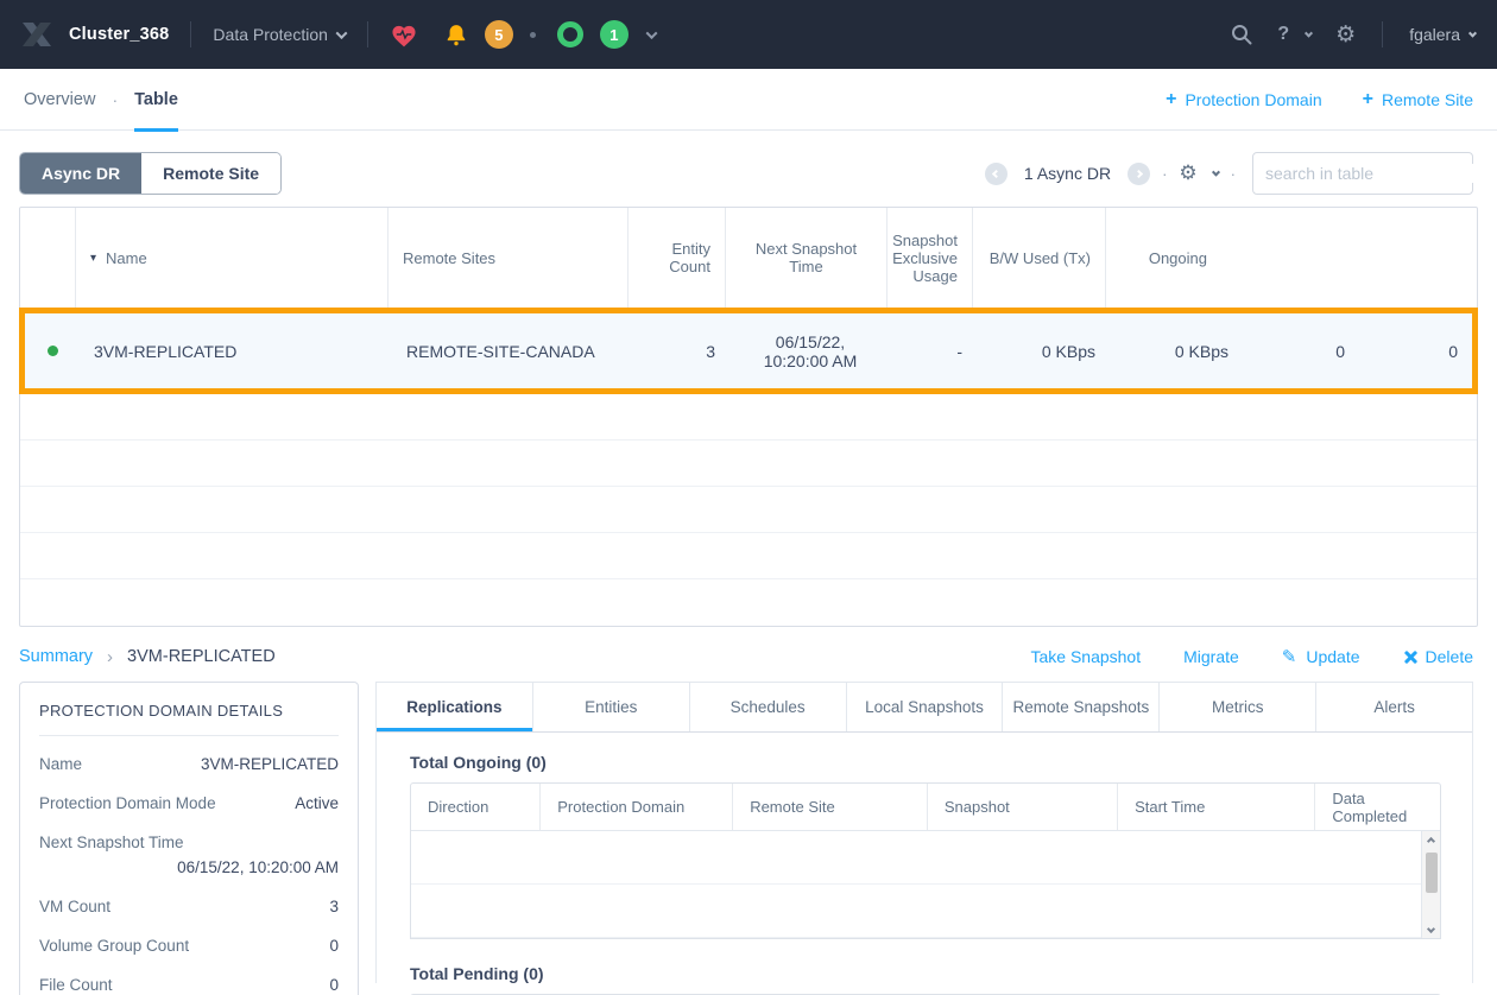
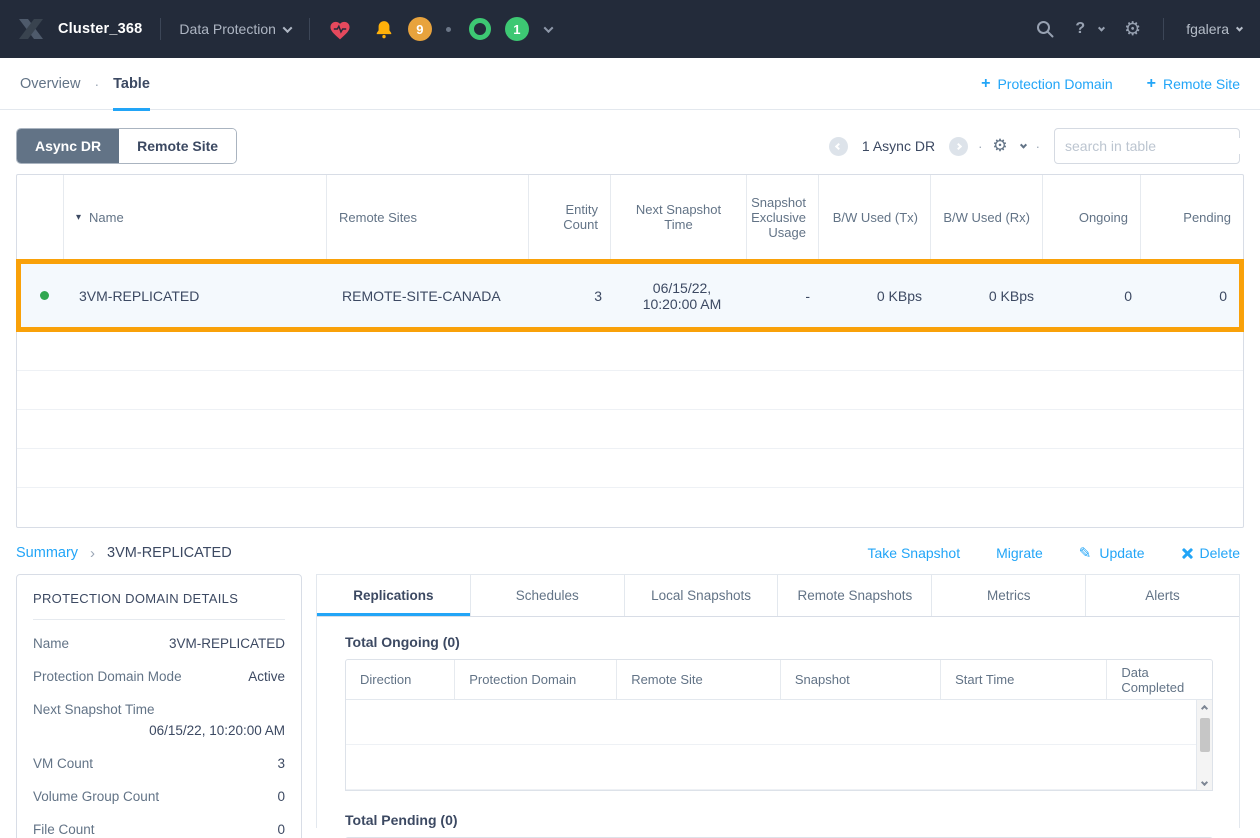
  Cluster_368
  Data Protection
- 5
+ 9
  1
  ?
  ⚙
  fgalera
  Overview
  ·
  Table
  +
  Protection Domain
  +
  Remote Site
  Async DR
  Remote Site
  1 Async DR
  ·
  ⚙
  ·
  search in table
  ▾
  Name
  Remote Sites
  Entity Count
  Next Snapshot Time
  Snapshot Exclusive Usage
  B/W Used (Tx)
+ B/W Used (Rx)
  Ongoing
+ Pending
  3VM-REPLICATED
  REMOTE-SITE-CANADA
  3
  06/15/22, 10:20:00 AM
  -
  0 KBps
  0 KBps
  0
  0
  Summary
  ›
  3VM-REPLICATED
  Take Snapshot
  Migrate
  ✎
  Update
  Delete
  PROTECTION DOMAIN DETAILS
  Name
  3VM-REPLICATED
  Protection Domain Mode
  Active
  Next Snapshot Time
  06/15/22, 10:20:00 AM
  VM Count
  3
  Volume Group Count
  0
  File Count
  0
  Replications
- Entities
  Schedules
  Local Snapshots
  Remote Snapshots
  Metrics
  Alerts
  Total Ongoing (0)
  Direction
  Protection Domain
  Remote Site
  Snapshot
  Start Time
  Data Completed
  Total Pending (0)
